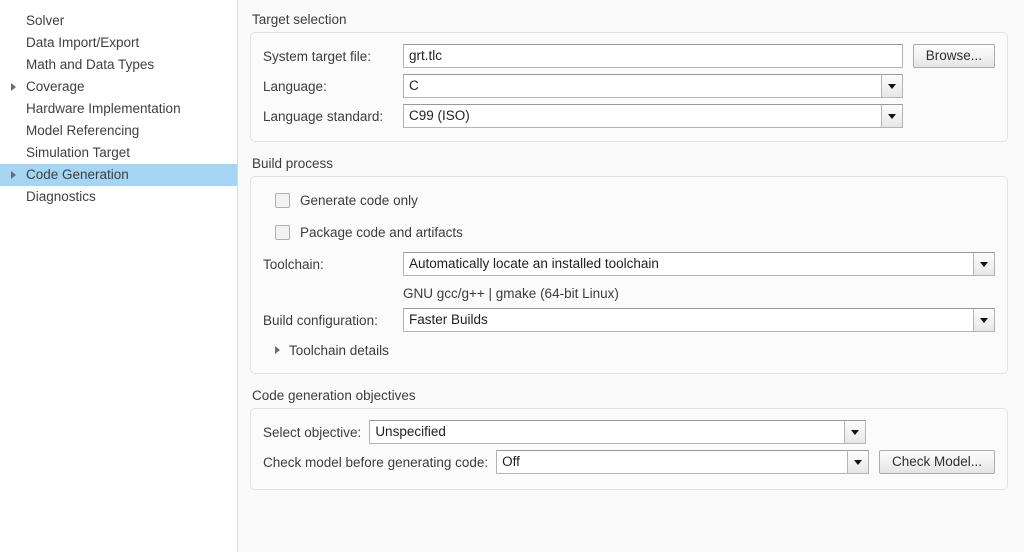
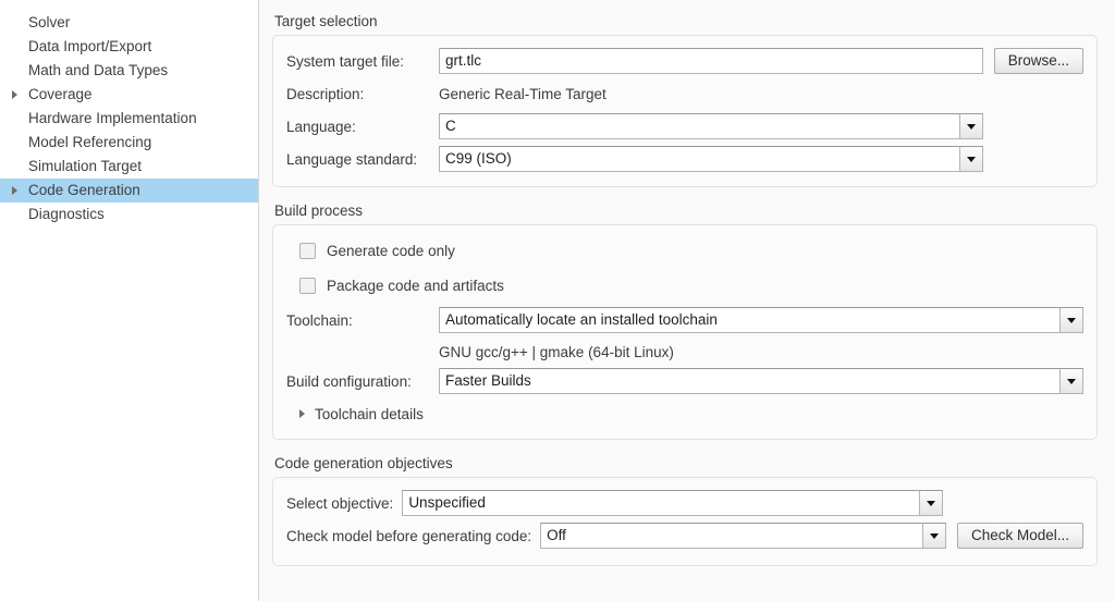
  Solver
  Data Import/Export
  Math and Data Types
  Coverage
  Hardware Implementation
  Model Referencing
  Simulation Target
  Code Generation
  Diagnostics
  Target selection
  System target file:
  grt.tlc
  Browse...
+ Description:
+ Generic Real-Time Target
  Language:
  C
  Language standard:
  C99 (ISO)
  Build process
  Generate code only
  Package code and artifacts
  Toolchain:
  Automatically locate an installed toolchain
  GNU gcc/g++ | gmake (64-bit Linux)
  Build configuration:
  Faster Builds
  Toolchain details
  Code generation objectives
  Select objective:
  Unspecified
  Check model before generating code:
  Off
  Check Model...
